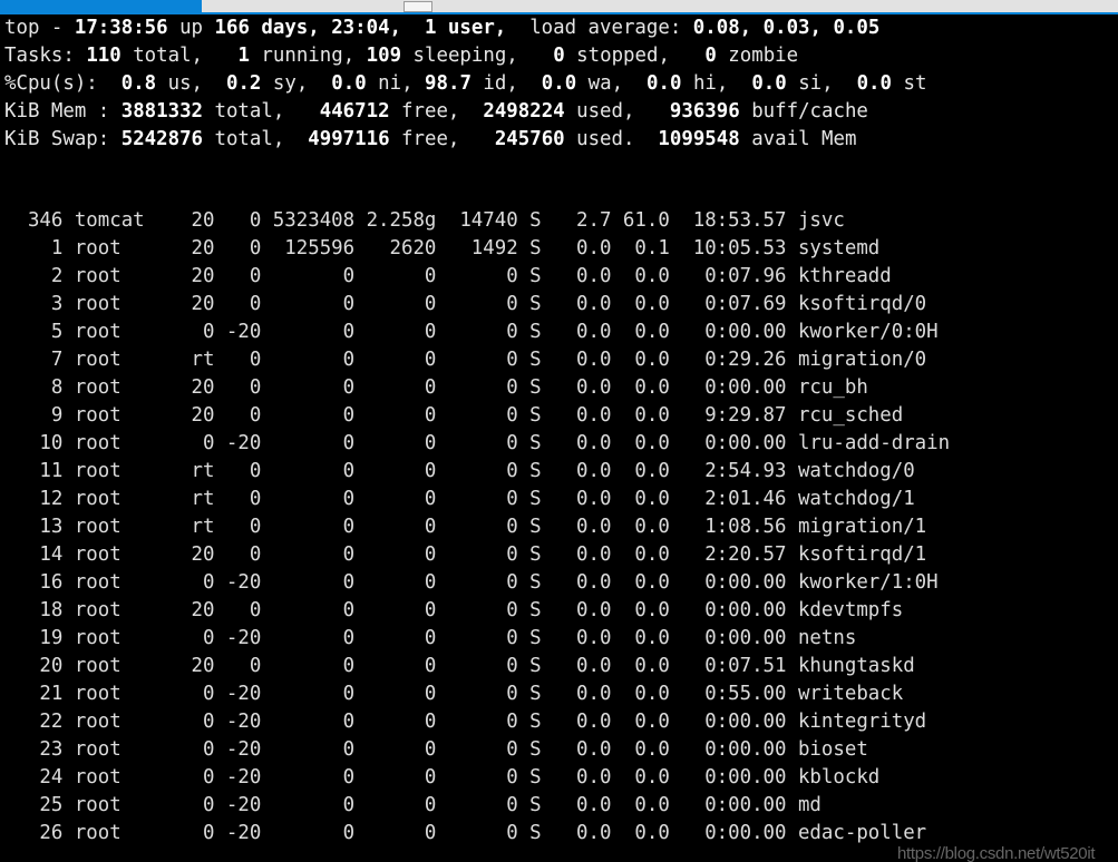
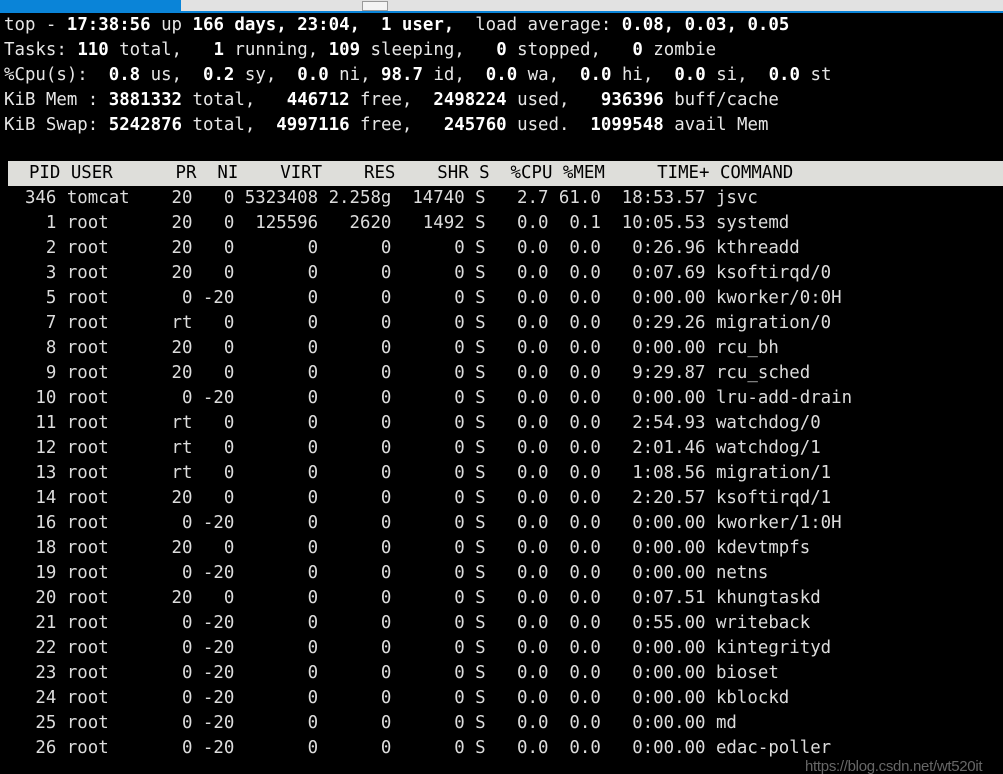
  top - 17:38:56 up 166 days, 23:04, 1 user, load average: 0.08, 0.03, 0.05
  Tasks: 110 total, 1 running, 109 sleeping, 0 stopped, 0 zombie
  %Cpu(s): 0.8 us, 0.2 sy, 0.0 ni, 98.7 id, 0.0 wa, 0.0 hi, 0.0 si, 0.0 st
  KiB Mem : 3881332 total, 446712 free, 2498224 used, 936396 buff/cache
  KiB Swap: 5242876 total, 4997116 free, 245760 used. 1099548 avail Mem
+ PID USER PR NI VIRT RES SHR S %CPU %MEM TIME+ COMMAND
  346 tomcat 20 0 5323408 2.258g 14740 S 2.7 61.0 18:53.57 jsvc
  1 root 20 0 125596 2620 1492 S 0.0 0.1 10:05.53 systemd
- 2 root 20 0 0 0 0 S 0.0 0.0 0:07.96 kthreadd
+ 2 root 20 0 0 0 0 S 0.0 0.0 0:26.96 kthreadd
  3 root 20 0 0 0 0 S 0.0 0.0 0:07.69 ksoftirqd/0
  5 root 0 -20 0 0 0 S 0.0 0.0 0:00.00 kworker/0:0H
  7 root rt 0 0 0 0 S 0.0 0.0 0:29.26 migration/0
  8 root 20 0 0 0 0 S 0.0 0.0 0:00.00 rcu_bh
  9 root 20 0 0 0 0 S 0.0 0.0 9:29.87 rcu_sched
  10 root 0 -20 0 0 0 S 0.0 0.0 0:00.00 lru-add-drain
  11 root rt 0 0 0 0 S 0.0 0.0 2:54.93 watchdog/0
  12 root rt 0 0 0 0 S 0.0 0.0 2:01.46 watchdog/1
  13 root rt 0 0 0 0 S 0.0 0.0 1:08.56 migration/1
  14 root 20 0 0 0 0 S 0.0 0.0 2:20.57 ksoftirqd/1
  16 root 0 -20 0 0 0 S 0.0 0.0 0:00.00 kworker/1:0H
  18 root 20 0 0 0 0 S 0.0 0.0 0:00.00 kdevtmpfs
  19 root 0 -20 0 0 0 S 0.0 0.0 0:00.00 netns
  20 root 20 0 0 0 0 S 0.0 0.0 0:07.51 khungtaskd
  21 root 0 -20 0 0 0 S 0.0 0.0 0:55.00 writeback
  22 root 0 -20 0 0 0 S 0.0 0.0 0:00.00 kintegrityd
  23 root 0 -20 0 0 0 S 0.0 0.0 0:00.00 bioset
  24 root 0 -20 0 0 0 S 0.0 0.0 0:00.00 kblockd
  25 root 0 -20 0 0 0 S 0.0 0.0 0:00.00 md
  26 root 0 -20 0 0 0 S 0.0 0.0 0:00.00 edac-poller
  https://blog.csdn.net/wt520it
